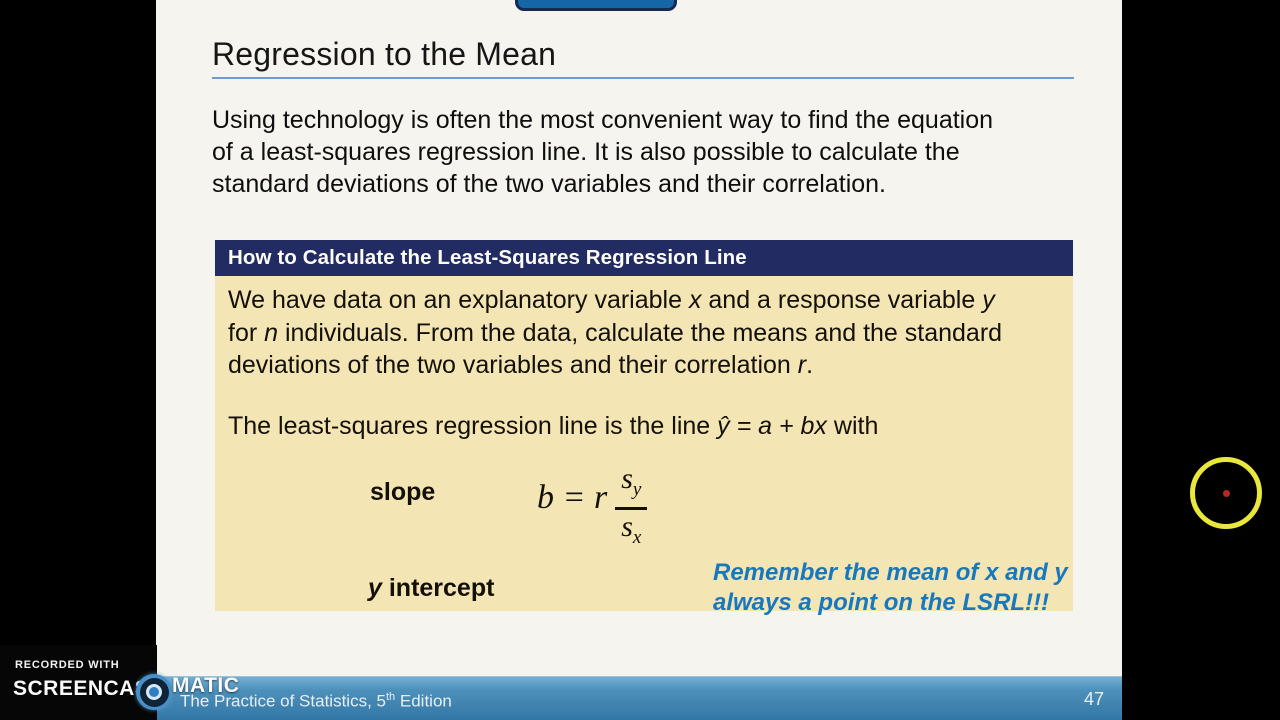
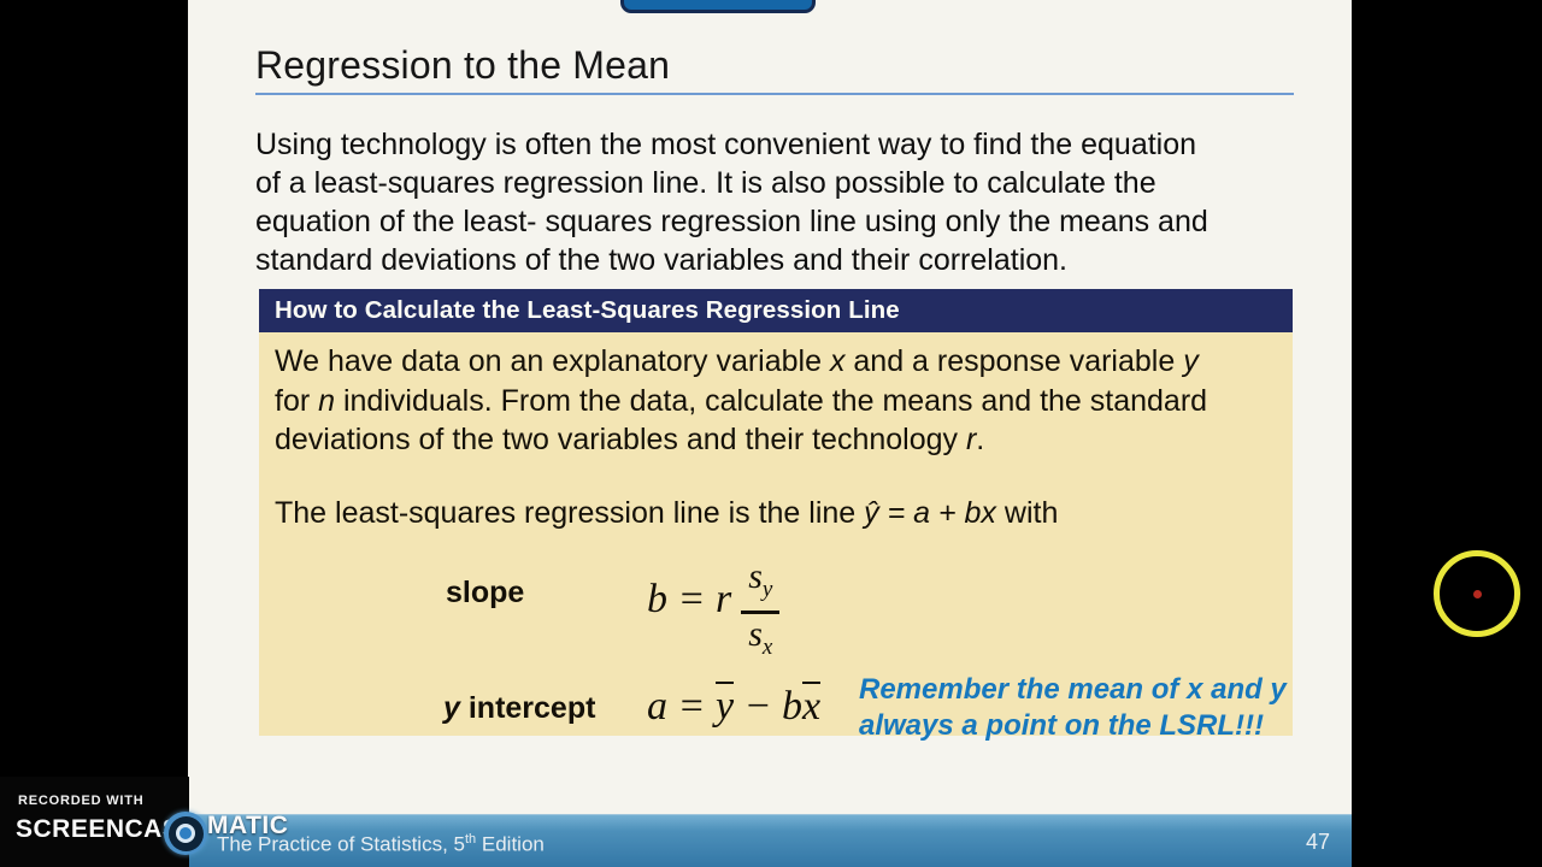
  Regression to the Mean
  Using technology is often the most convenient way to find the equation
  of a least-squares regression line. It is also possible to calculate the
+ equation of the least- squares regression line using only the means and
  standard deviations of the two variables and their correlation.
  How to Calculate the Least-Squares Regression Line
  We have data on an explanatory variable x and a response variable y
  for n individuals. From the data, calculate the means and the standard
- deviations of the two variables and their correlation r.
+ deviations of the two variables and their technology r.
  The least-squares regression line is the line ŷ = a + bx with
  slope
  b = r
  sy
  sx
  y intercept
+ a = y − bx
  Remember the mean of x and y
  always a point on the LSRL!!!
  The Practice of Statistics, 5th Edition
  47
  RECORDED WITH
  SCREENCA
  MATIC
